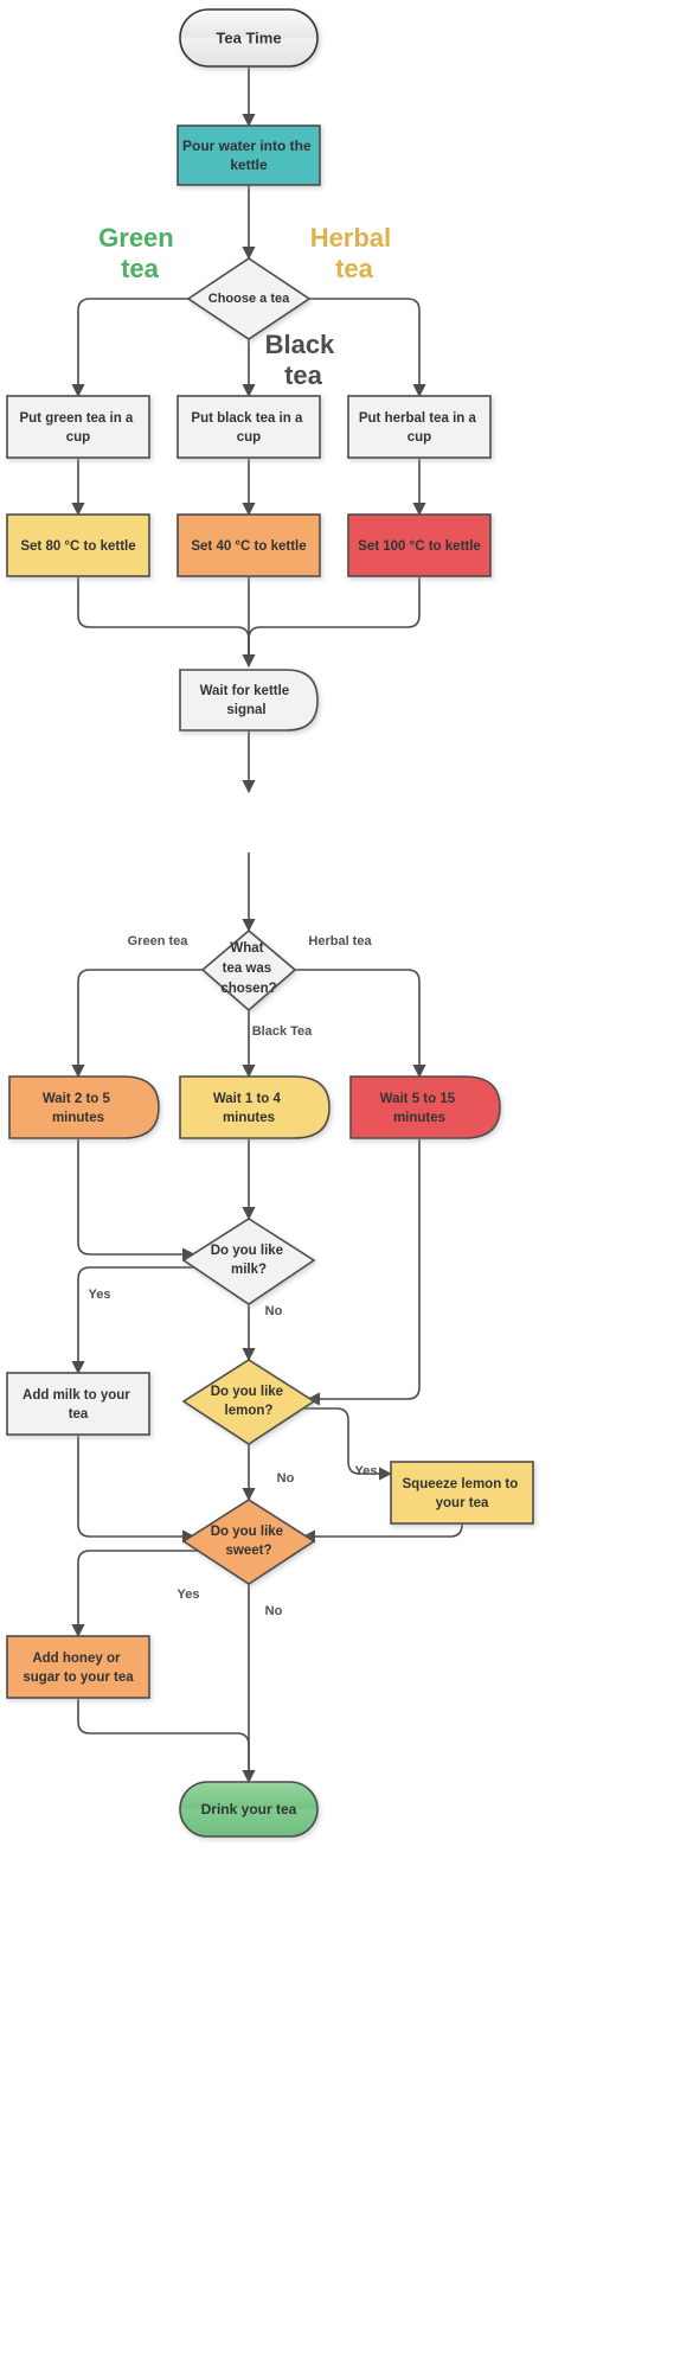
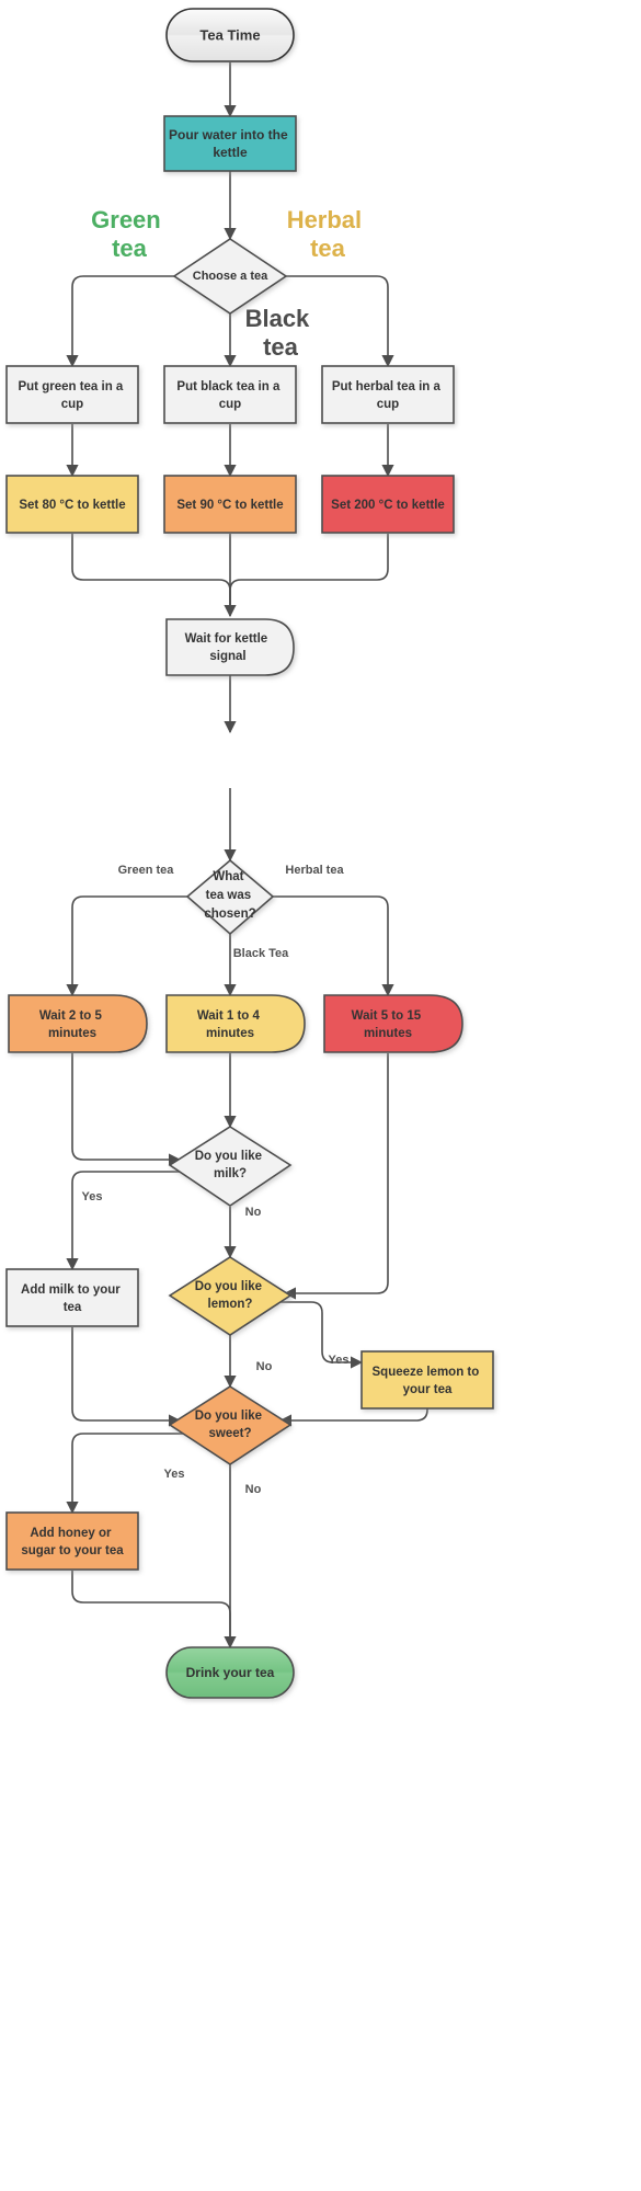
  Green tea
  Herbal tea
  Black tea
  Green tea
  Herbal tea
  Black Tea
  Yes
  No
  Yes
  No
  Yes
  No
  Tea Time
  Pour water into the kettle
  Choose a tea
  Put green tea in a cup
  Put black tea in a cup
  Put herbal tea in a cup
  Set 80 °C to kettle
- Set 40 °C to kettle
+ Set 90 °C to kettle
- Set 100 °C to kettle
+ Set 200 °C to kettle
  Wait for kettle signal
  What tea was chosen?
  Wait 2 to 5 minutes
  Wait 1 to 4 minutes
  Wait 5 to 15 minutes
  Do you like milk?
  Add milk to your tea
  Do you like lemon?
  Squeeze lemon to your tea
  Do you like sweet?
  Add honey or sugar to your tea
  Drink your tea
